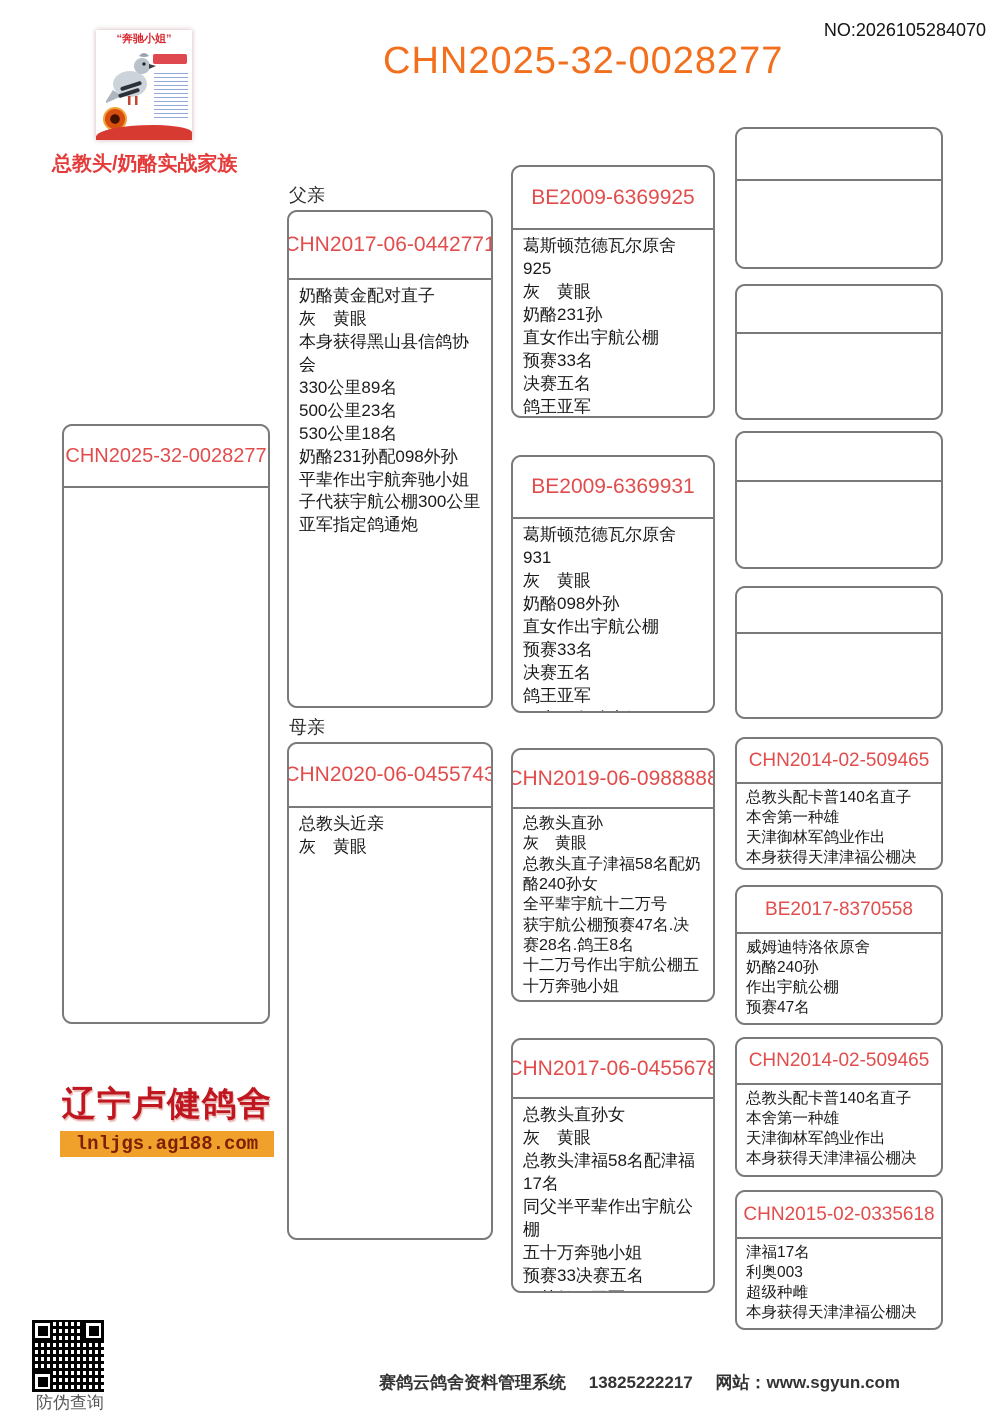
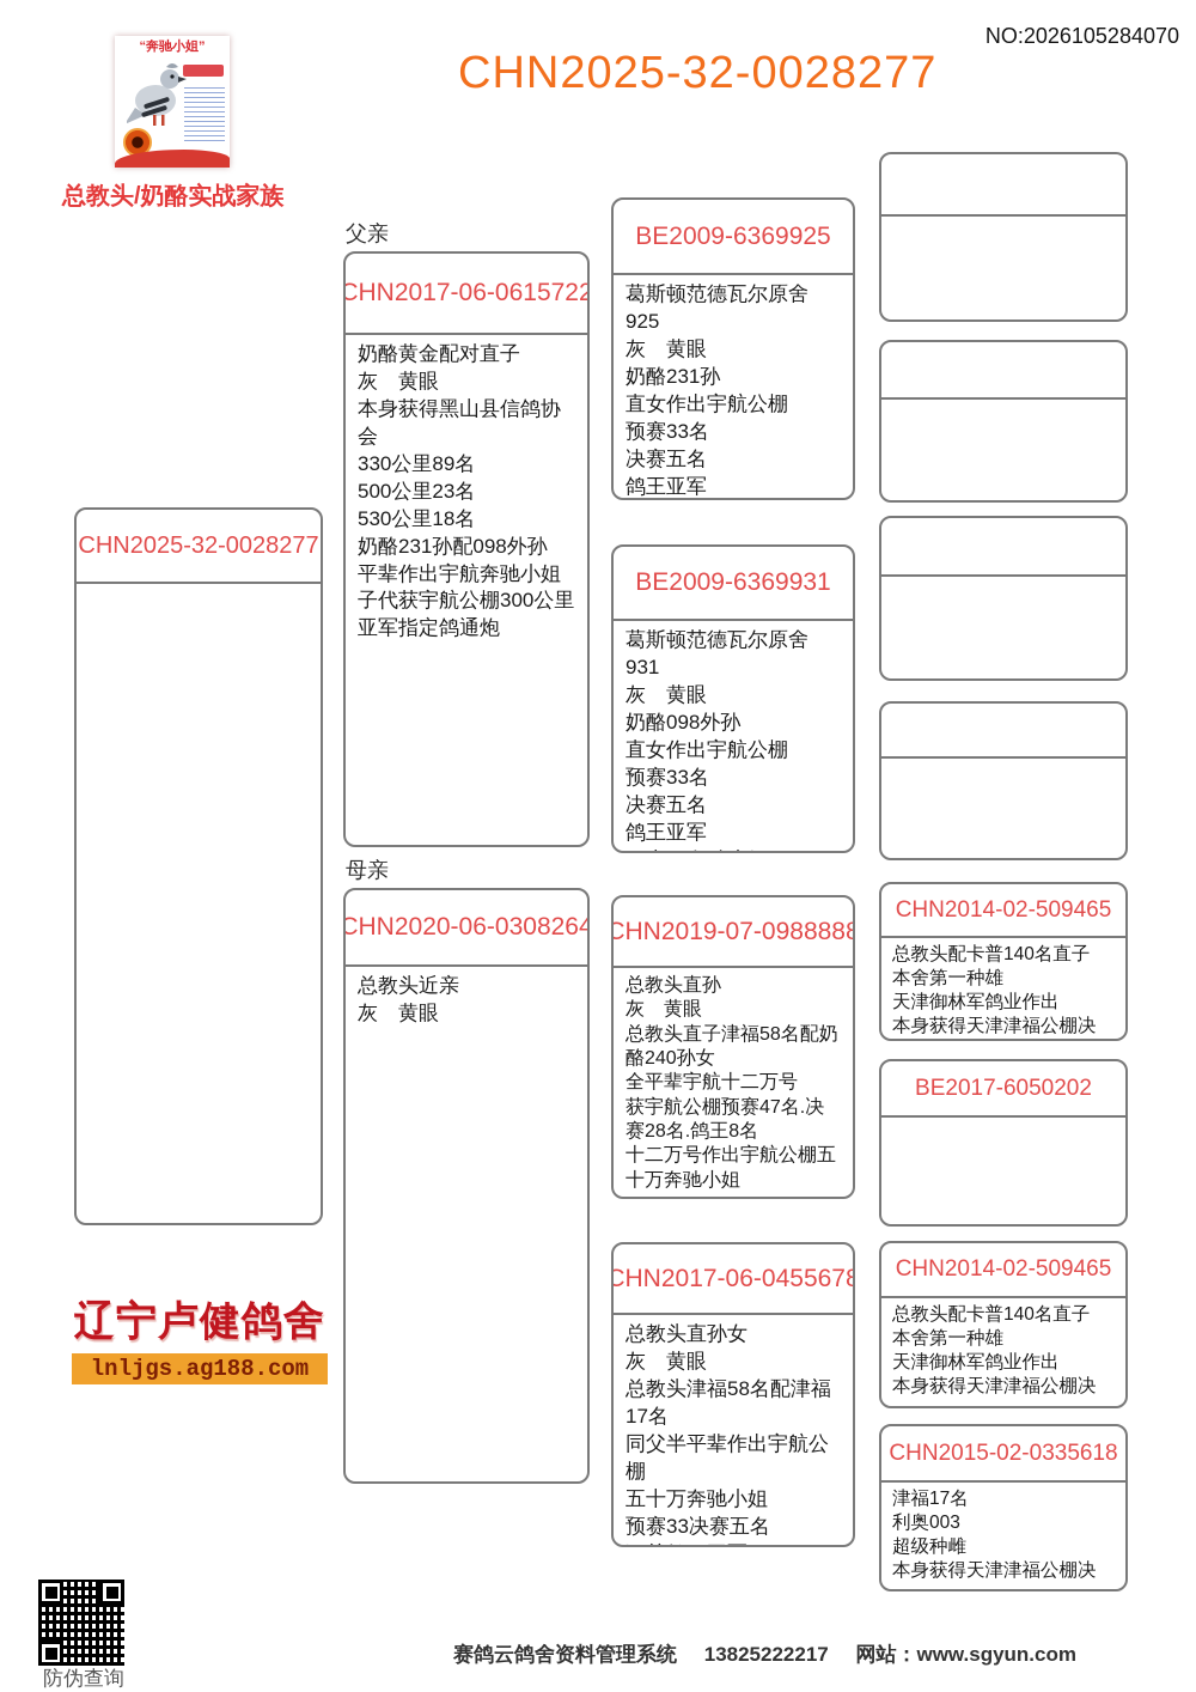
  NO:2026105284070
  CHN2025-32-0028277
  “奔驰小姐”
  总教头/奶酪实战家族
  父亲
  母亲
  CHN2025-32-0028277
- CHN2017-06-0442771
+ CHN2017-06-0615722
  奶酪黄金配对直子
  灰 黄眼
  本身获得黑山县信鸽协会
  330公里89名
  500公里23名
  530公里18名
  奶酪231孙配098外孙
  平辈作出宇航奔驰小姐
  子代获宇航公棚300公里亚军指定鸽通炮
- CHN2020-06-0455743
+ CHN2020-06-0308264
  总教头近亲
  灰 黄眼
  BE2009-6369925
  葛斯顿范德瓦尔原舍925
  灰 黄眼
  奶酪231孙
  直女作出宇航公棚
  预赛33名
  决赛五名
  鸽王亚军
  BE2009-6369931
  葛斯顿范德瓦尔原舍931
  灰 黄眼
  奶酪098外孙
  直女作出宇航公棚
  预赛33名
  决赛五名
  鸽王亚军
- CHN2019-06-0988888
+ CHN2019-07-0988888
  总教头直孙
  灰 黄眼
  总教头直子津福58名配奶酪240孙女
  全平辈宇航十二万号
  获宇航公棚预赛47名.决赛28名.鸽王8名
  十二万号作出宇航公棚五十万奔驰小姐
  CHN2017-06-0455678
  总教头直孙女
  灰 黄眼
  总教头津福58名配津福17名
  同父半平辈作出宇航公棚
  五十万奔驰小姐
  预赛33决赛五名
  CHN2014-02-509465
  总教头配卡普140名直子
  本舍第一种雄
  天津御林军鸽业作出
  本身获得天津津福公棚决
- BE2017-8370558
+ BE2017-6050202
- 威姆迪特洛依原舍
- 奶酪240孙
- 作出宇航公棚
- 预赛47名
  CHN2014-02-509465
  总教头配卡普140名直子
  本舍第一种雄
  天津御林军鸽业作出
  本身获得天津津福公棚决
  CHN2015-02-0335618
  津福17名
  利奥003
  超级种雌
  本身获得天津津福公棚决
  辽宁卢健鸽舍
  lnljgs.ag188.com
  防伪查询
  赛鸽云鸽舍资料管理系统 13825222217 网站：www.sgyun.com
